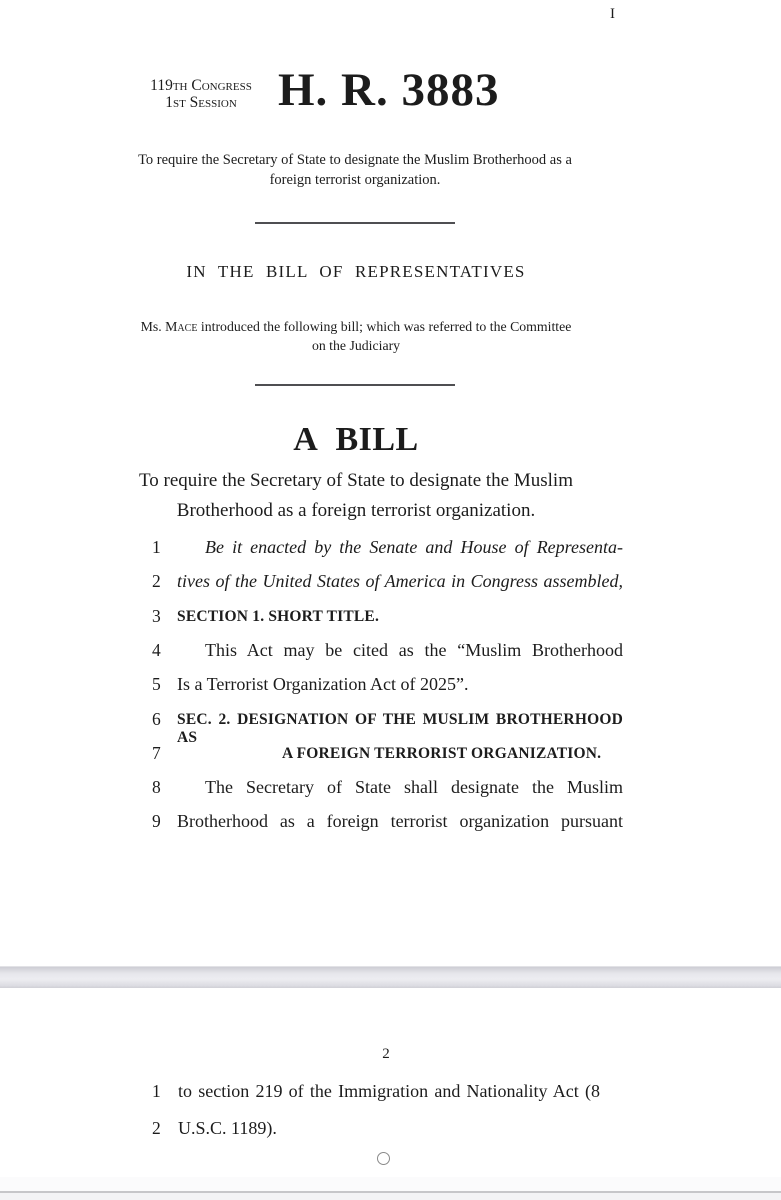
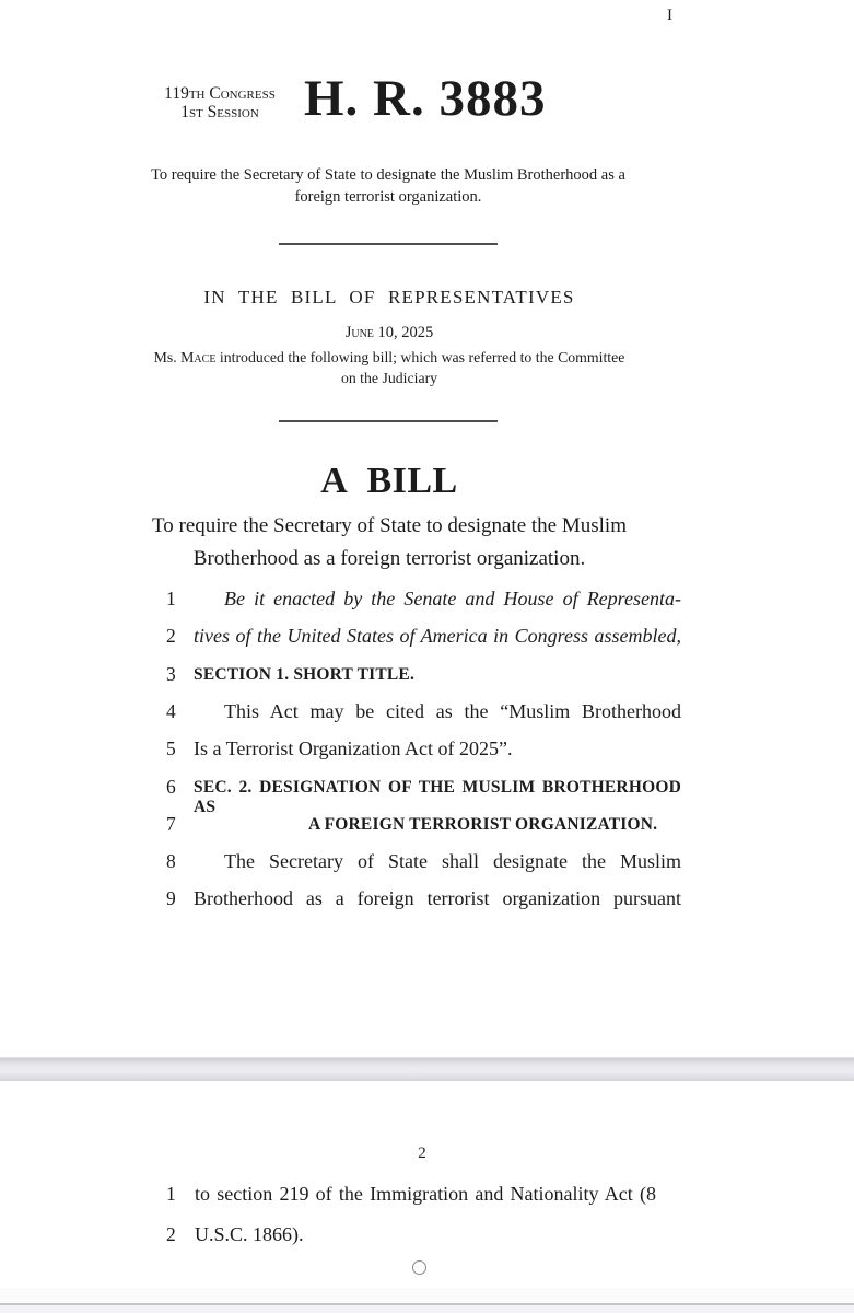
  I
  119th Congress
  1st Session
  H. R. 3883
  To require the Secretary of State to designate the Muslim Brotherhood as a foreign terrorist organization.
  IN THE BILL OF REPRESENTATIVES
+ June 10, 2025
  Ms. Mace introduced the following bill; which was referred to the Committee on the Judiciary
  A BILL
  To require the Secretary of State to designate the Muslim
  Brotherhood as a foreign terrorist organization.
  1
  Be it enacted by the Senate and House of Representa-
  2
  tives of the United States of America in Congress assembled,
  3
  SECTION 1. SHORT TITLE.
  4
  This Act may be cited as the “Muslim Brotherhood
  5
  Is a Terrorist Organization Act of 2025”.
  6
  SEC. 2. DESIGNATION OF THE MUSLIM BROTHERHOOD AS
  7
  A FOREIGN TERRORIST ORGANIZATION.
  8
  The Secretary of State shall designate the Muslim
  9
  Brotherhood as a foreign terrorist organization pursuant
  2
  1
  to section 219 of the Immigration and Nationality Act (8
  2
- U.S.C. 1189).
+ U.S.C. 1866).
